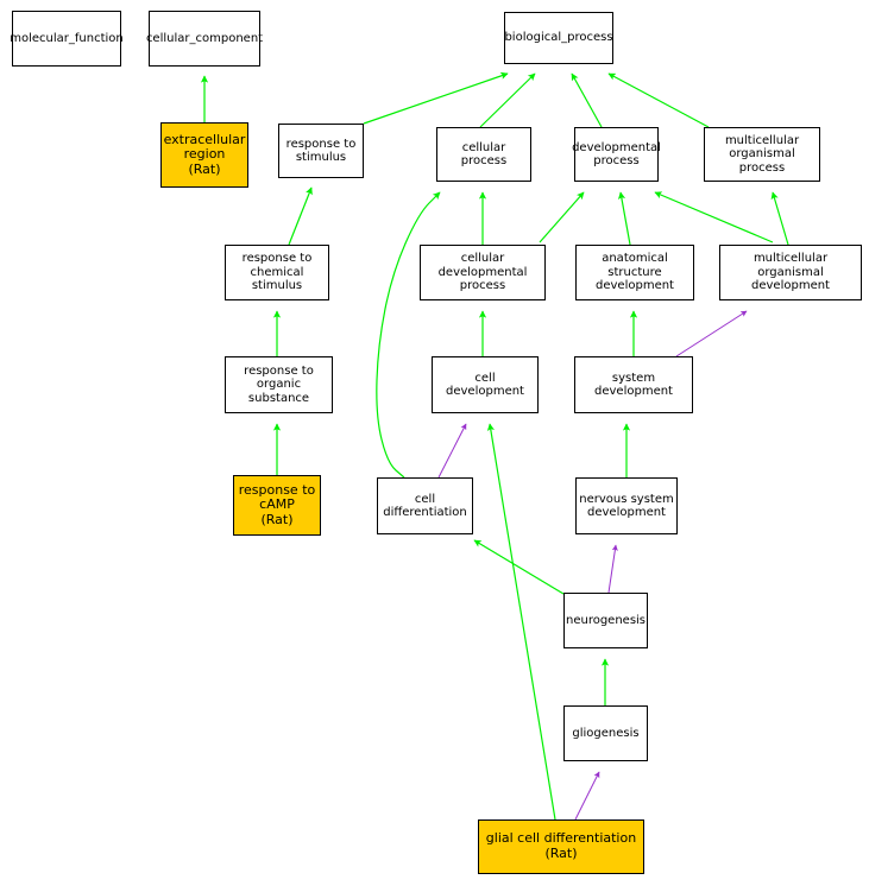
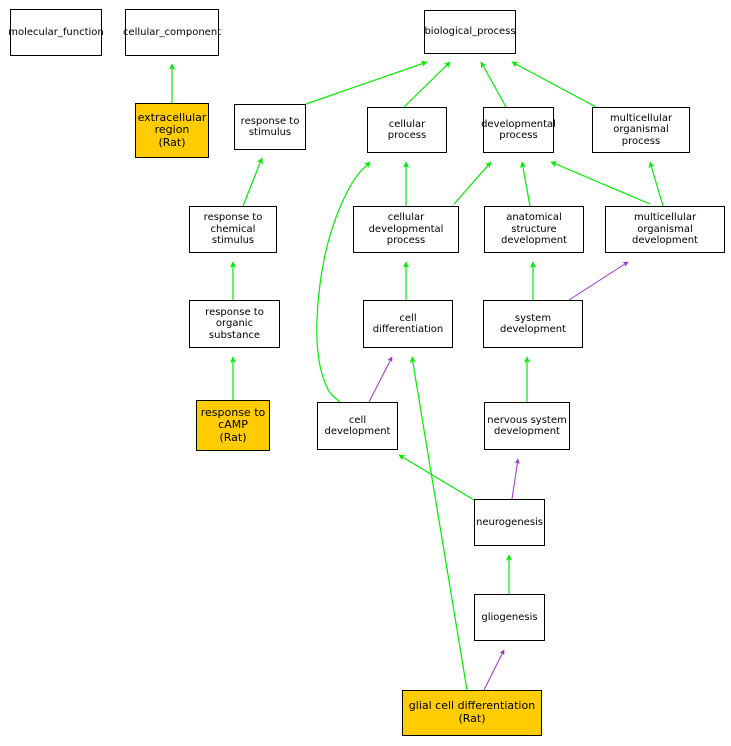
  molecular_function
  cellular_component
  biological_process
  extracellular
  region
  (Rat)
  response to
  stimulus
  cellular process
  developmental
  process
  multicellular
  organismal process
  response to
  chemical stimulus
  cellular developmental
  process
  anatomical structure
  development
  multicellular
  organismal development
  response to
  organic substance
- cell development
+ cell differentiation
  system development
  response to
  cAMP
  (Rat)
- cell differentiation
+ cell development
  nervous system
  development
  neurogenesis
  gliogenesis
  glial cell differentiation
  (Rat)
